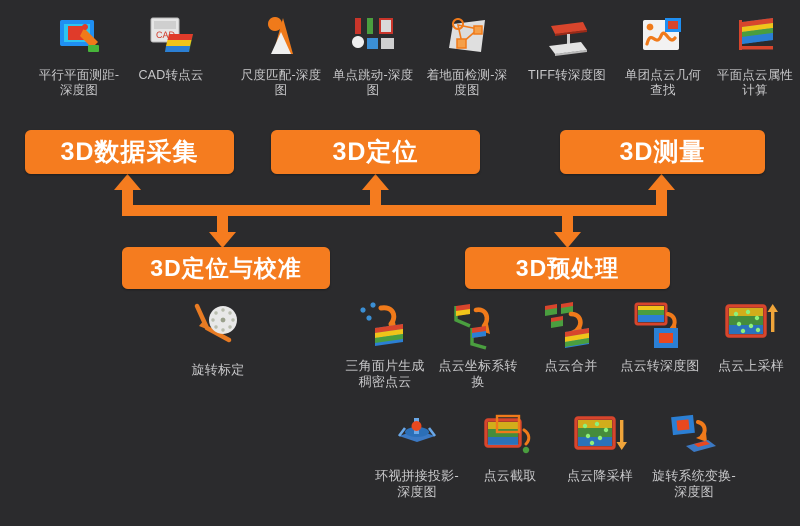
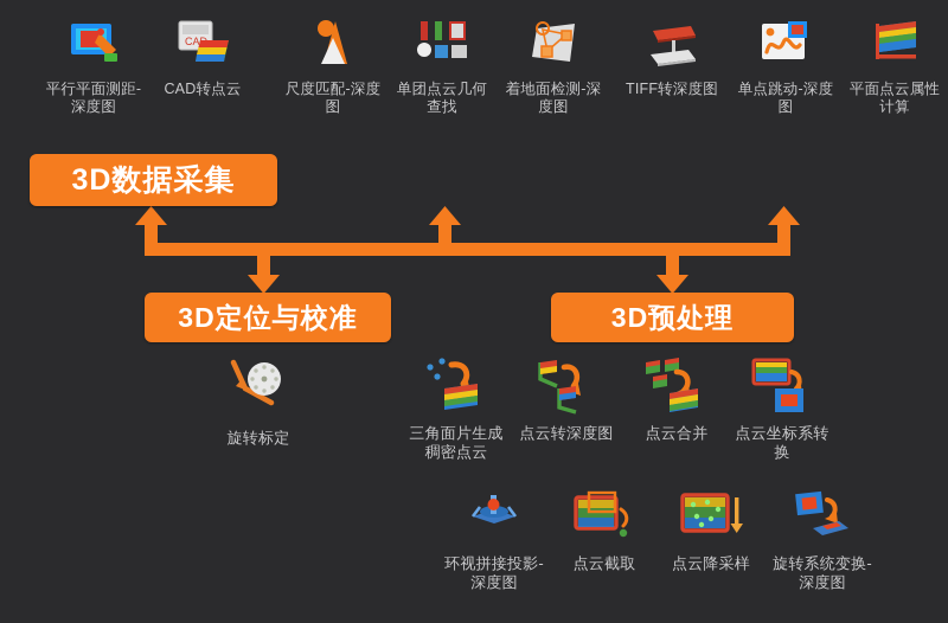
  平行平面测距-深度图
  CAD转点云
  尺度匹配-深度图
- 单点跳动-深度图
+ 单团点云几何查找
  着地面检测-深度图
  TIFF转深度图
- 单团点云几何查找
+ 单点跳动-深度图
  平面点云属性计算
  3D数据采集
- 3D定位
- 3D测量
  3D定位与校准
  3D预处理
  旋转标定
  三角面片生成稠密点云
- 点云坐标系转换
+ 点云转深度图
  点云合并
- 点云转深度图
+ 点云坐标系转换
- 点云上采样
  环视拼接投影-深度图
  点云截取
  点云降采样
  旋转系统变换-深度图
